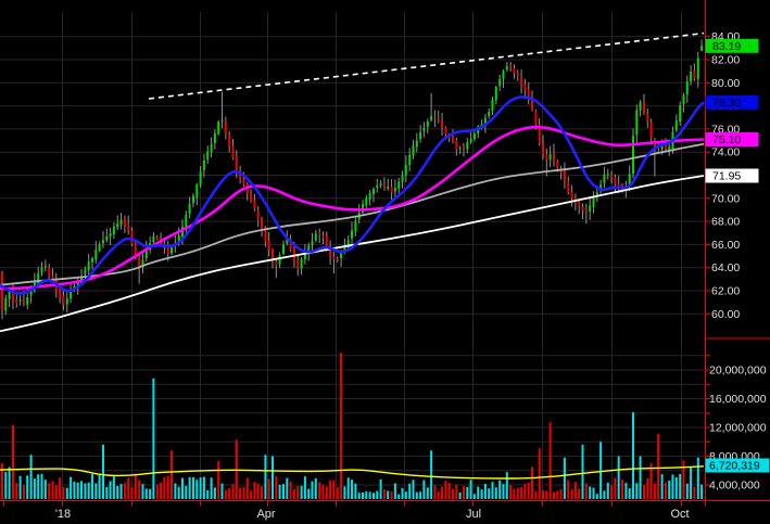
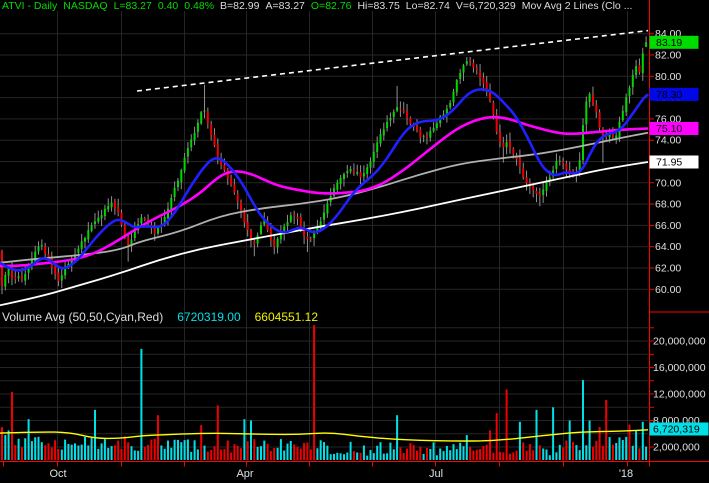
+ ATVI - Daily NASDAQ L=83.27 0.40 0.48% B=82.99 A=83.27 O=82.76 Hi=83.75 Lo=82.74 V=6,720,329 Mov Avg 2 Lines (Clo ...
  84.00
  82.00
  80.00
  76.00
  74.00
  70.00
  68.00
  66.00
  64.00
  62.00
  60.00
  20,000,000
  16,000,000
  12,000,000
  8,000,000
- 4,000,000
+ 2,000,000
- '18
+ Oct
  Apr
  Jul
- Oct
+ '18
  83.19
  78.30
  75.10
  71.95
  6,720,319
+ Volume Avg (50,50,Cyan,Red) 6720319.00 6604551.12
